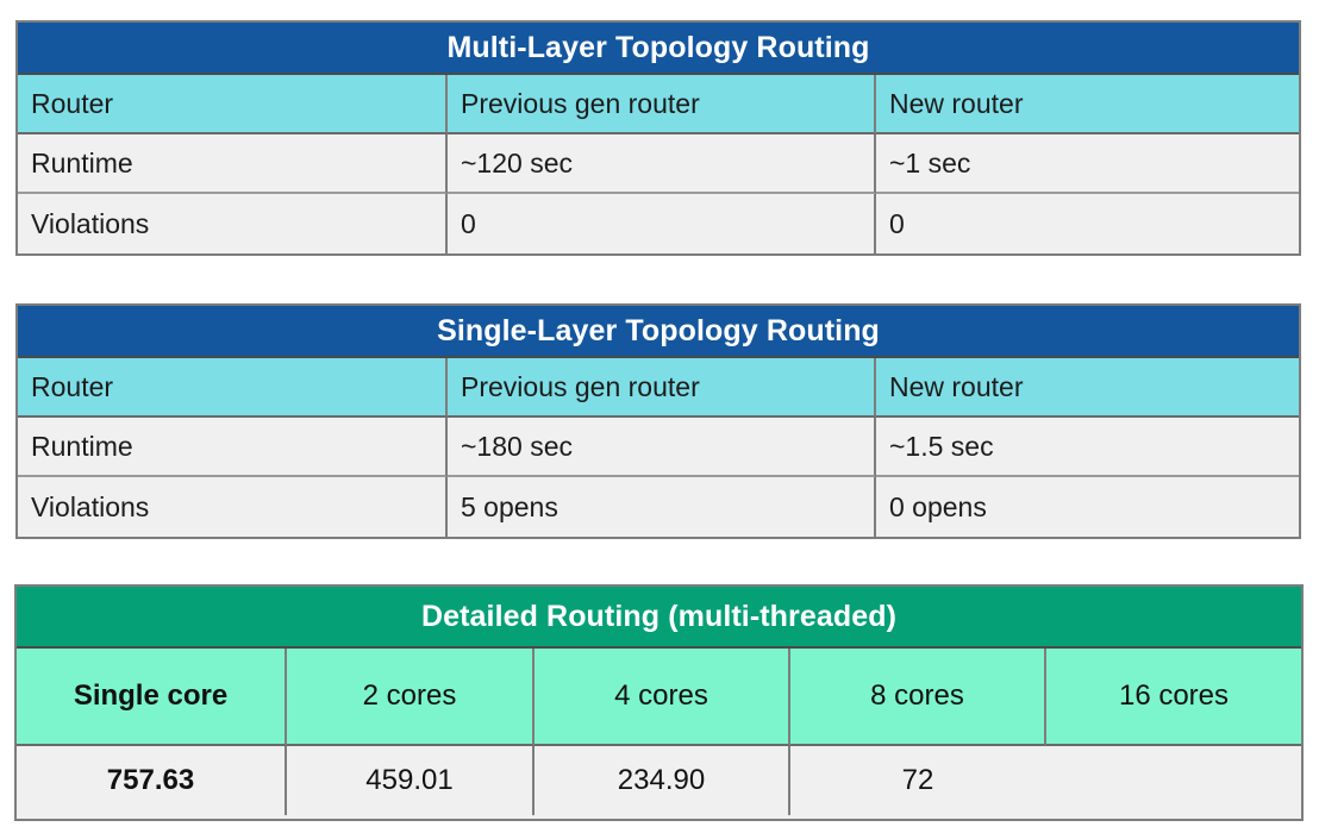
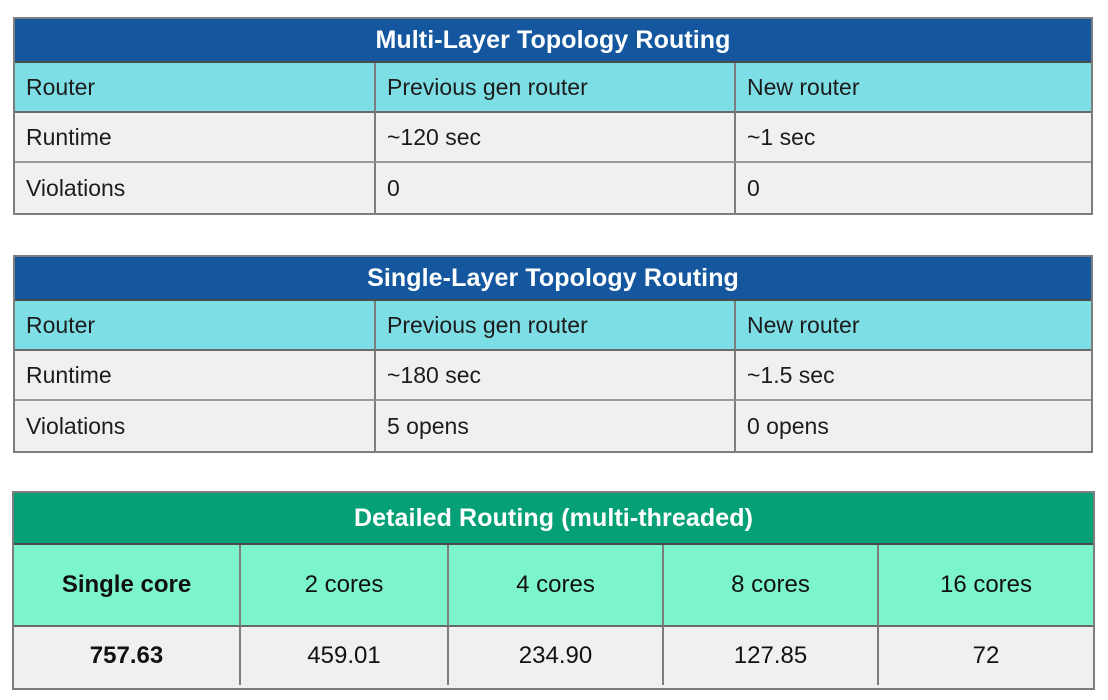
  Multi-Layer Topology Routing
  Router
  Previous gen router
  New router
  Runtime
  ~120 sec
  ~1 sec
  Violations
  0
  0
  Single-Layer Topology Routing
  Router
  Previous gen router
  New router
  Runtime
  ~180 sec
  ~1.5 sec
  Violations
  5 opens
  0 opens
  Detailed Routing (multi-threaded)
  Single core
  2 cores
  4 cores
  8 cores
  16 cores
  757.63
  459.01
  234.90
+ 127.85
  72
